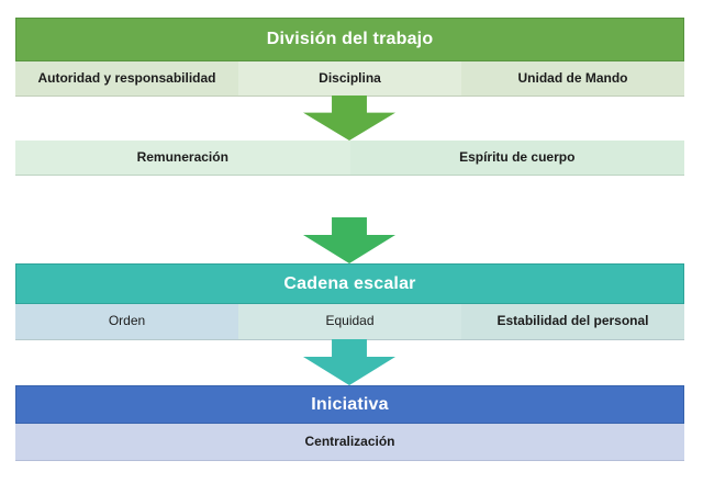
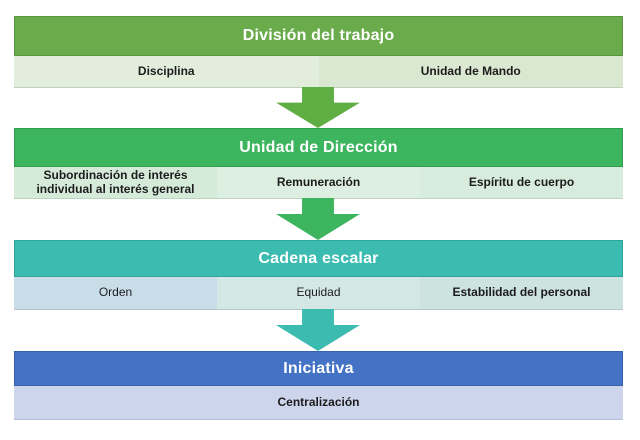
  División del trabajo
- Autoridad y responsabilidad
  Disciplina
  Unidad de Mando
+ Unidad de Dirección
+ Subordinación de interés individual al interés general
  Remuneración
  Espíritu de cuerpo
  Cadena escalar
  Orden
  Equidad
  Estabilidad del personal
  Iniciativa
  Centralización
